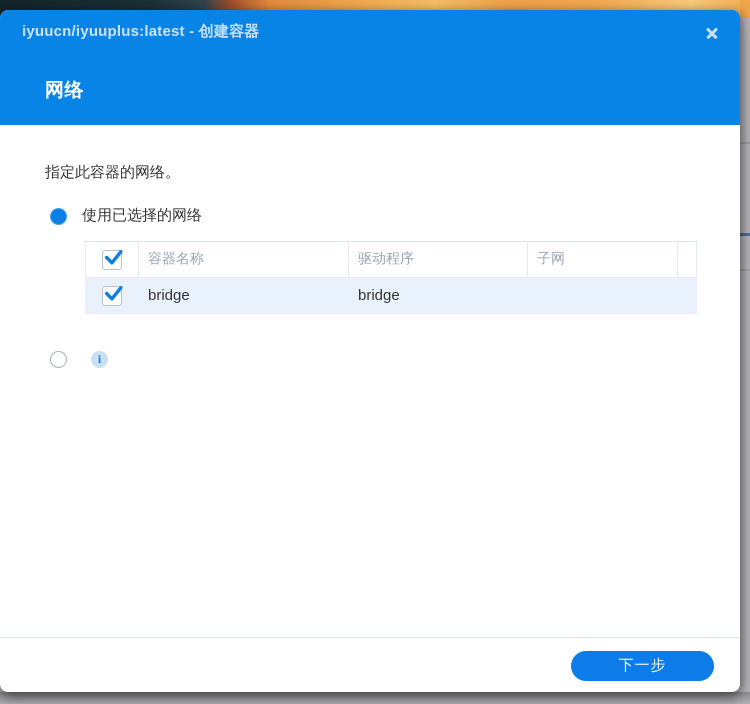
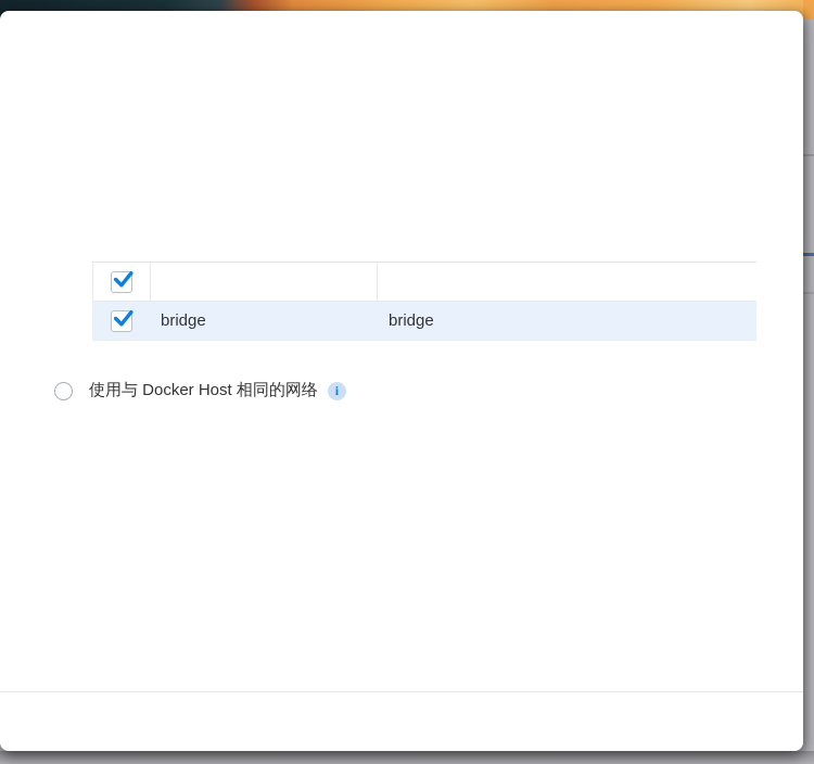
- iyuucn/iyuuplus:latest - 创建容器
- 网络
- 指定此容器的网络。
- 使用已选择的网络
- 容器名称
- 驱动程序
- 子网
  bridge
  bridge
+ 使用与 Docker Host 相同的网络
  i
- 下一步
